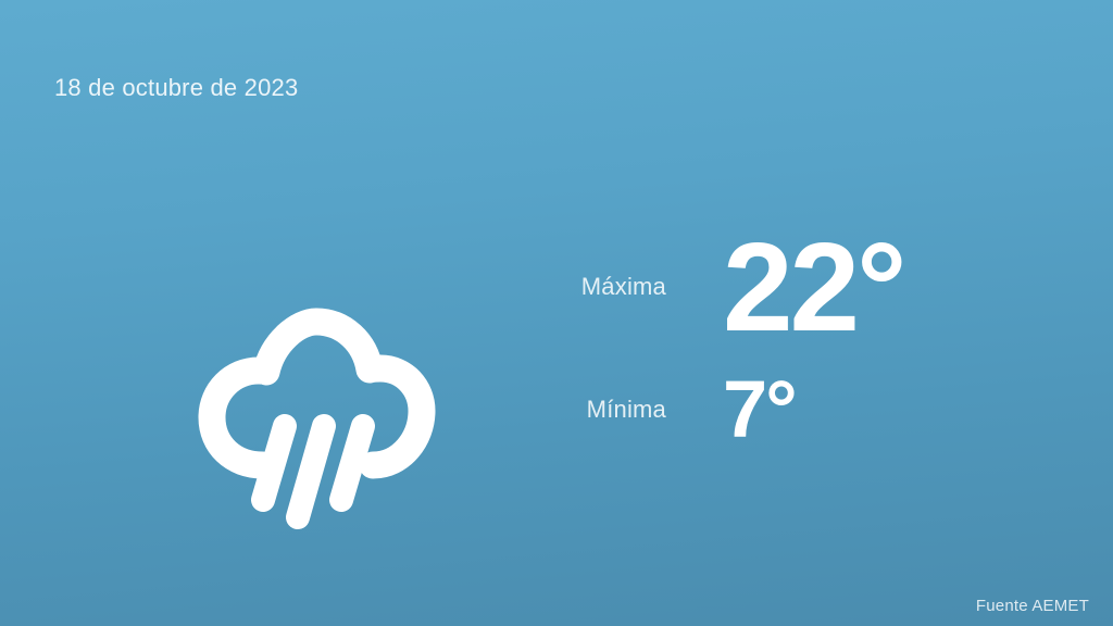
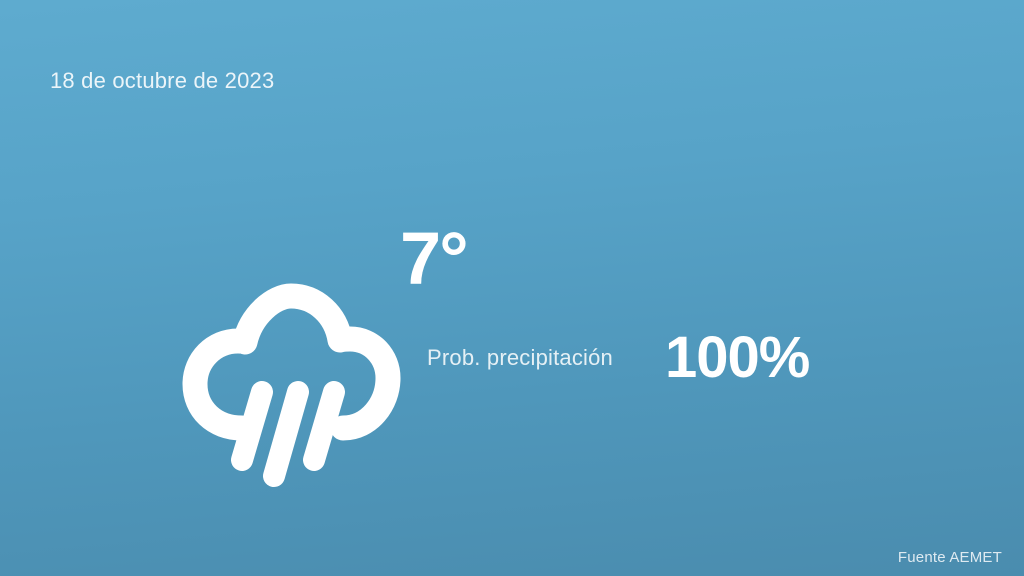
  18 de octubre de 2023
- Máxima
- 22°
- Mínima
  7°
+ Prob. precipitación
+ 100%
  Fuente AEMET
